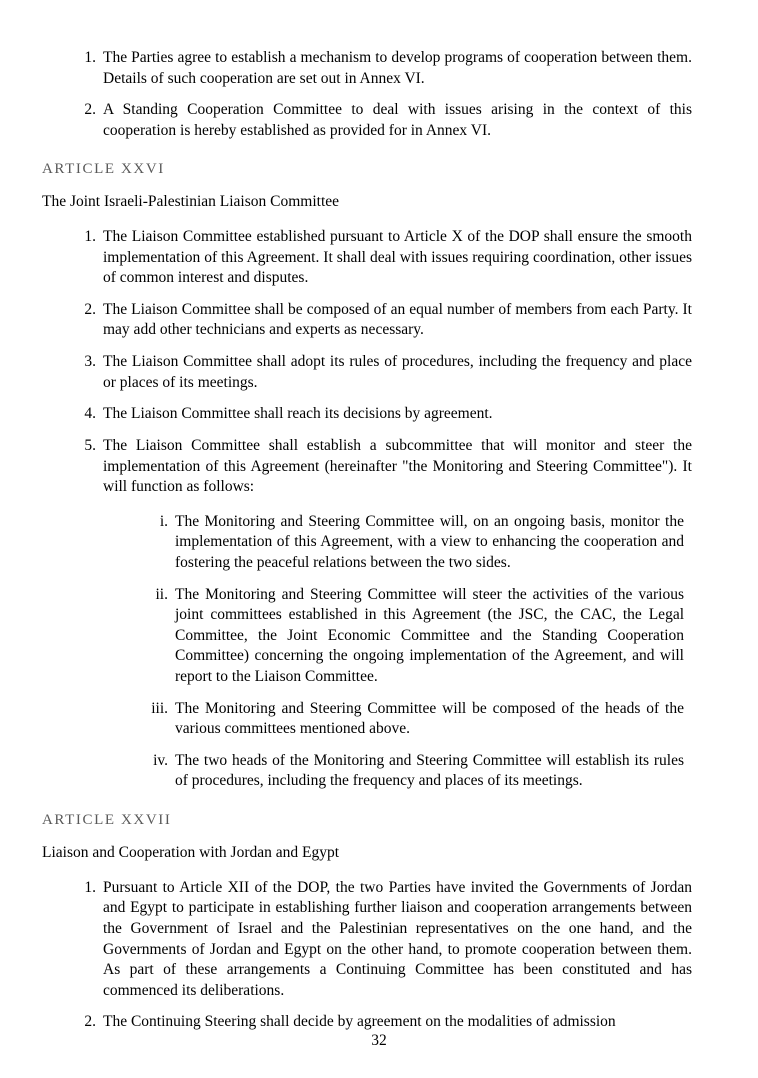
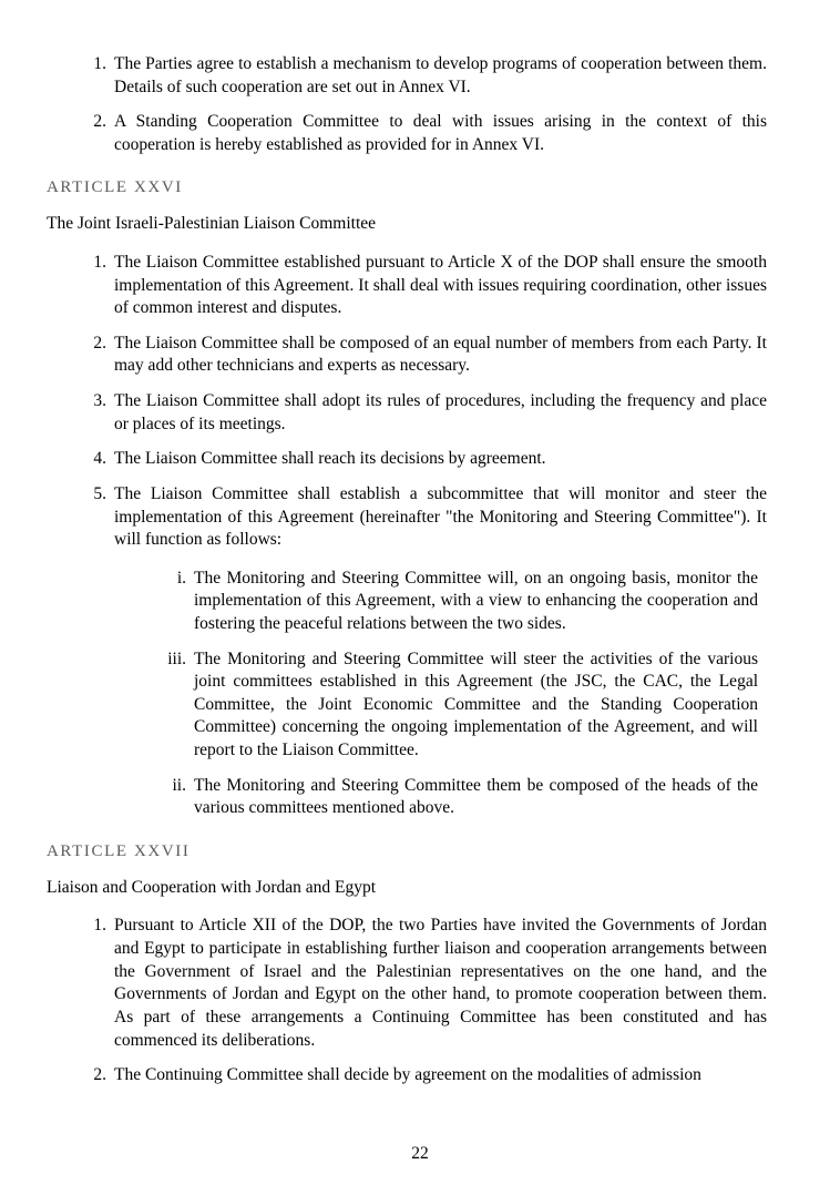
  1.
  The Parties agree to establish a mechanism to develop programs of cooperation between them. Details of such cooperation are set out in Annex VI.
  2.
  A Standing Cooperation Committee to deal with issues arising in the context of this cooperation is hereby established as provided for in Annex VI.
  ARTICLE XXVI
  The Joint Israeli-Palestinian Liaison Committee
  1.
  The Liaison Committee established pursuant to Article X of the DOP shall ensure the smooth implementation of this Agreement. It shall deal with issues requiring coordination, other issues of common interest and disputes.
  2.
  The Liaison Committee shall be composed of an equal number of members from each Party. It may add other technicians and experts as necessary.
  3.
  The Liaison Committee shall adopt its rules of procedures, including the frequency and place or places of its meetings.
  4.
  The Liaison Committee shall reach its decisions by agreement.
  5.
  The Liaison Committee shall establish a subcommittee that will monitor and steer the implementation of this Agreement (hereinafter "the Monitoring and Steering Committee"). It will function as follows:
  i.
  The Monitoring and Steering Committee will, on an ongoing basis, monitor the implementation of this Agreement, with a view to enhancing the cooperation and fostering the peaceful relations between the two sides.
- ii.
+ iii.
  The Monitoring and Steering Committee will steer the activities of the various joint committees established in this Agreement (the JSC, the CAC, the Legal Committee, the Joint Economic Committee and the Standing Cooperation Committee) concerning the ongoing implementation of the Agreement, and will report to the Liaison Committee.
- iii.
+ ii.
- The Monitoring and Steering Committee will be composed of the heads of the various committees mentioned above.
+ The Monitoring and Steering Committee them be composed of the heads of the various committees mentioned above.
- iv.
- The two heads of the Monitoring and Steering Committee will establish its rules of procedures, including the frequency and places of its meetings.
  ARTICLE XXVII
  Liaison and Cooperation with Jordan and Egypt
  1.
  Pursuant to Article XII of the DOP, the two Parties have invited the Governments of Jordan and Egypt to participate in establishing further liaison and cooperation arrangements between the Government of Israel and the Palestinian representatives on the one hand, and the Governments of Jordan and Egypt on the other hand, to promote cooperation between them. As part of these arrangements a Continuing Committee has been constituted and has commenced its deliberations.
  2.
- The Continuing Steering shall decide by agreement on the modalities of admission
+ The Continuing Committee shall decide by agreement on the modalities of admission
- 32
+ 22
